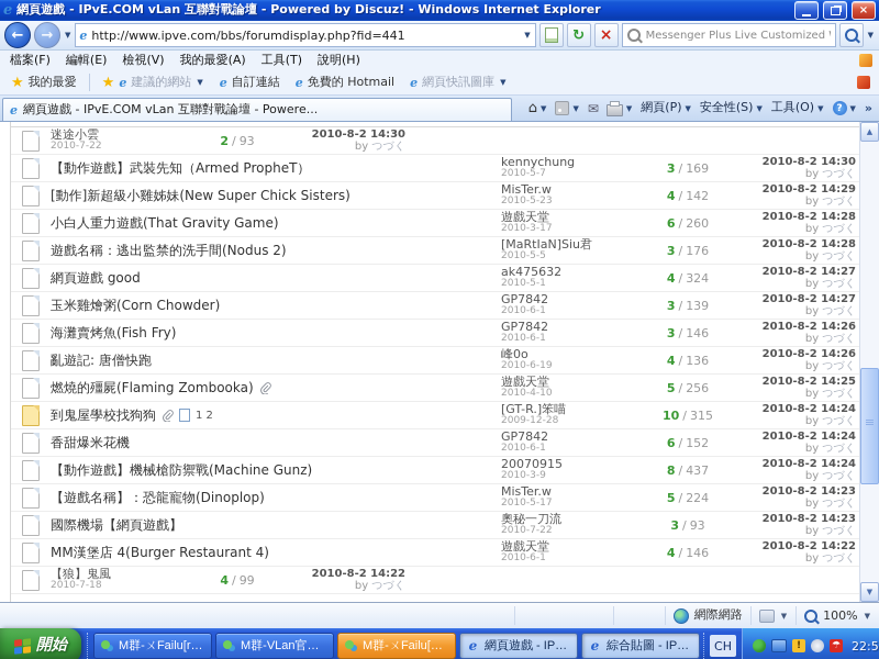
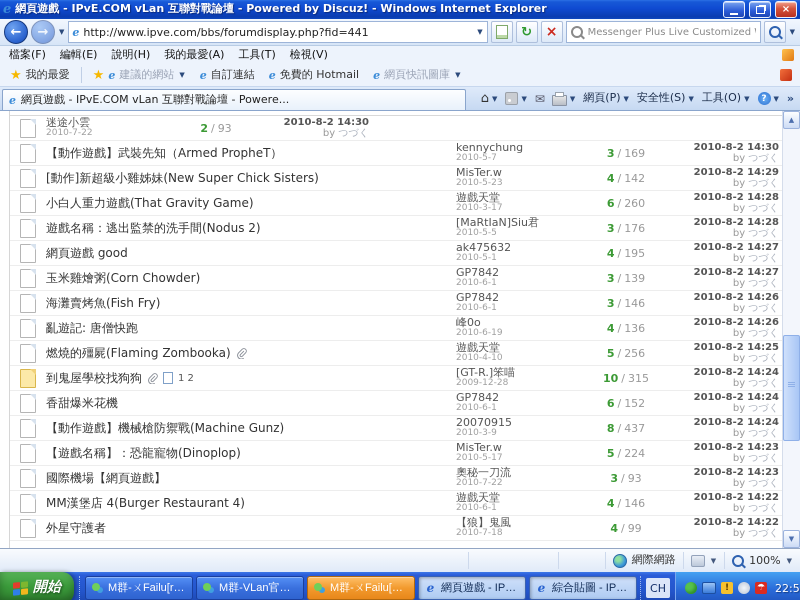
  網頁遊戲 - IPvE.COM vLan 互聯對戰論壇 - Powered by Discuz! - Windows Internet Explorer
  http://www.ipve.com/bbs/forumdisplay.php?fid=441
  Messenger Plus Live Customized
  檔案(F)
  編輯(E)
- 檢視(V)
+ 說明(H)
  我的最愛(A)
  工具(T)
- 說明(H)
+ 檢視(V)
  我的最愛
  建議的網站
  自訂連結
  免費的 Hotmail
  網頁快訊圖庫
  網頁遊戲 - IPvE.COM vLan 互聯對戰論壇 - Powere...
  網頁(P)
  安全性(S)
  工具(O)
  迷途小雲
  2010-7-22
  2
  /
  93
  2010-8-2 14:30
  by つづく
  【動作遊戲】武裝先知（Armed PropheT）
  kennychung
  2010-5-7
  3
  /
  169
  2010-8-2 14:30
  by つづく
  [動作]新超級小雞姊妹(New Super Chick Sisters)
  MisTer.w
  2010-5-23
  4
  /
  142
  2010-8-2 14:29
  by つづく
  小白人重力遊戲(That Gravity Game)
  遊戲天堂
  2010-3-17
  6
  /
  260
  2010-8-2 14:28
  by つづく
  遊戲名稱：逃出監禁的洗手間(Nodus 2)
  [MaRtIaN]Siu君
  2010-5-5
  3
  /
  176
  2010-8-2 14:28
  by つづく
  網頁遊戲 good
  ak475632
  2010-5-1
  4
  /
- 324
+ 195
  2010-8-2 14:27
  by つづく
  玉米雞燴粥(Corn Chowder)
  GP7842
  2010-6-1
  3
  /
  139
  2010-8-2 14:27
  by つづく
  海灘賣烤魚(Fish Fry)
  GP7842
  2010-6-1
  3
  /
  146
  2010-8-2 14:26
  by つづく
  亂遊記: 唐僧快跑
  峰0o
  2010-6-19
  4
  /
  136
  2010-8-2 14:26
  by つづく
  燃燒的殭屍(Flaming Zombooka)
  遊戲天堂
  2010-4-10
  5
  /
  256
  2010-8-2 14:25
  by つづく
  到鬼屋學校找狗狗
  1 2
  [GT-R.]笨喵
  2009-12-28
  10
  /
  315
  2010-8-2 14:24
  by つづく
  香甜爆米花機
  GP7842
  2010-6-1
  6
  /
  152
  2010-8-2 14:24
  by つづく
  【動作遊戲】機械槍防禦戰(Machine Gunz)
  20070915
  2010-3-9
  8
  /
  437
  2010-8-2 14:24
  by つづく
  【遊戲名稱】：恐龍寵物(Dinoplop)
  MisTer.w
  2010-5-17
  5
  /
  224
  2010-8-2 14:23
  by つづく
  國際機場【網頁遊戲】
  奧秘一刀流
  2010-7-22
  3
  /
  93
  2010-8-2 14:23
  by つづく
  MM漢堡店 4(Burger Restaurant 4)
  遊戲天堂
  2010-6-1
  4
  /
  146
  2010-8-2 14:22
  by つづく
+ 外星守護者
  【狼】鬼風
  2010-7-18
  4
  /
  99
  2010-8-2 14:22
  by つづく
  網際網路
  100%
  開始
  M群-ㄨFailu[r].e
  M群-VLan官方W
  M群-ㄨFailu[R].e
  網頁遊戲 - IPvE.
  綜合貼圖 - IPvE.
  CH
  22:5
